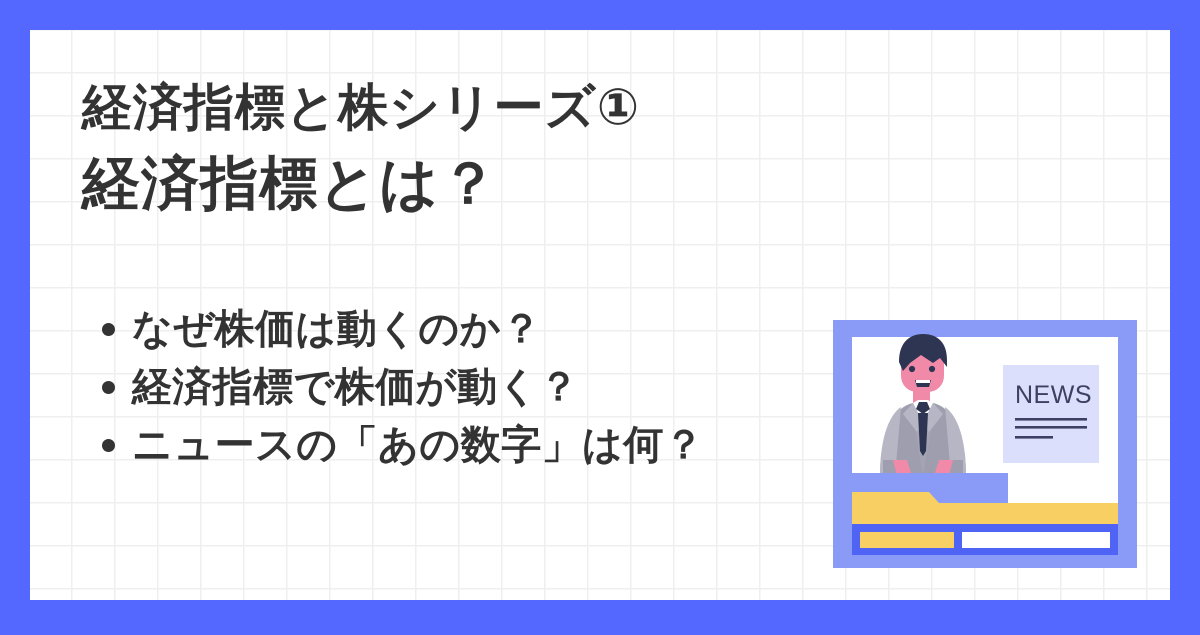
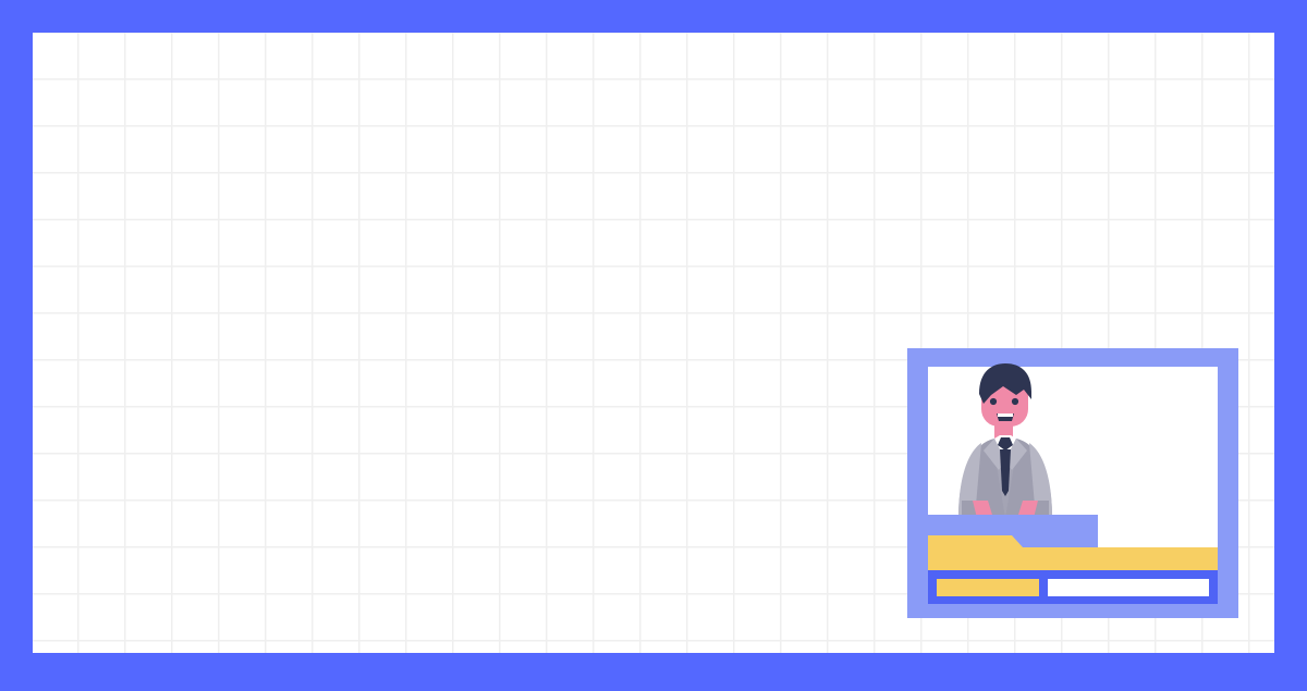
- 経済指標と株シリーズ①
- 経済指標とは？
- なぜ株価は動くのか？
- 経済指標で株価が動く？
- ニュースの「あの数字」は何？
- NEWS
